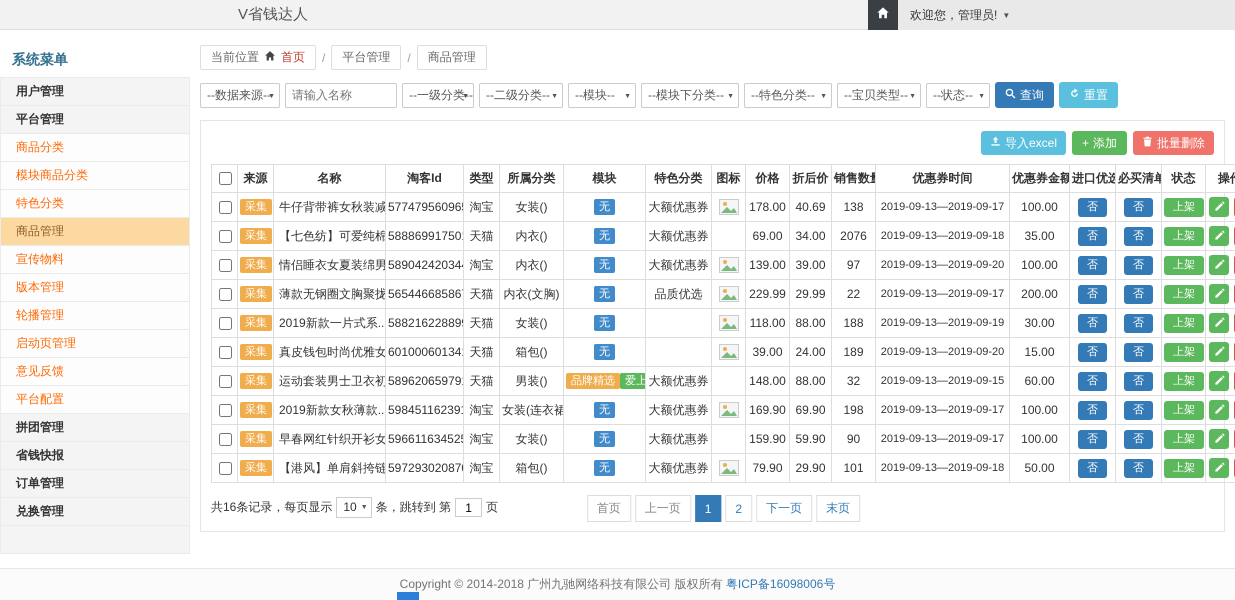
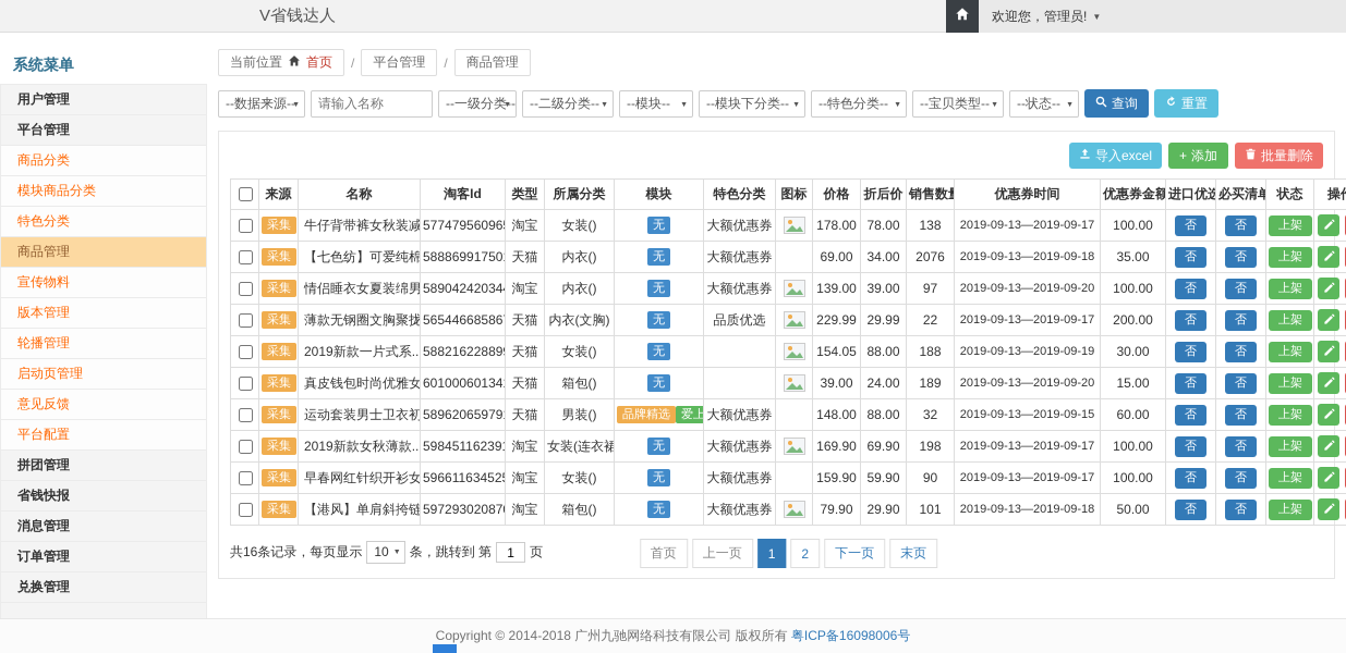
  V省钱达人
  欢迎您，管理员!
  ▼
  系统菜单
  用户管理
  平台管理
  商品分类
  模块商品分类
  特色分类
  商品管理
  宣传物料
  版本管理
  轮播管理
  启动页管理
  意见反馈
  平台配置
  拼团管理
  省钱快报
+ 消息管理
  订单管理
  兑换管理
  当前位置
  首页
  /
  平台管理
  /
  商品管理
  --数据来源--
  请输入名称
  --一级分类--
  --二级分类--
  --模块--
  --模块下分类--
  --特色分类--
  --宝贝类型--
  --状态--
  查询
  重置
  导入excel
  +
  添加
  批量删除
  	来源	名称	淘客Id	类型	所属分类	模块	特色分类	图标	价格	折后价	销售数	优惠券时间	优惠券金额	进口优选	必买清单	状态	操
- 	采集	牛仔背带裤女秋装减	57747956096	淘宝	女装()	无	大额优惠券		178.00	40.69	138	2019-09-13—2019-09-17	100.00	否	否	上架
+ 	采集	牛仔背带裤女秋装减	57747956096	淘宝	女装()	无	大额优惠券		178.00	78.00	138	2019-09-13—2019-09-17	100.00	否	否	上架
  	采集	【七色纺】可爱纯棉	58886991750	天猫	内衣()	无	大额优惠券		69.00	34.00	2076	2019-09-13—2019-09-18	35.00	否	否	上架
  	采集	情侣睡衣女夏装绵男	58904242034	淘宝	内衣()	无	大额优惠券		139.00	39.00	97	2019-09-13—2019-09-20	100.00	否	否	上架
  	采集	薄款无钢圈文胸聚拢	56544668586	天猫	内衣(文胸)	无	品质优选		229.99	29.99	22	2019-09-13—2019-09-17	200.00	否	否	上架
- 	采集	2019新款一片式系..	58821622889	天猫	女装()	无			118.00	88.00	188	2019-09-13—2019-09-19	30.00	否	否	上架
+ 	采集	2019新款一片式系..	58821622889	天猫	女装()	无			154.05	88.00	188	2019-09-13—2019-09-19	30.00	否	否	上架
  	采集	真皮钱包时尚优雅女	60100060134	天猫	箱包()	无			39.00	24.00	189	2019-09-13—2019-09-20	15.00	否	否	上架
  	采集	运动套装男士卫衣初	58962065979	天猫	男装()	品牌精选 爱上	大额优惠券		148.00	88.00	32	2019-09-13—2019-09-15	60.00	否	否	上架
  	采集	2019新款女秋薄款..	59845116239	淘宝	女装(连衣裙	无	大额优惠券		169.90	69.90	198	2019-09-13—2019-09-17	100.00	否	否	上架
  	采集	早春网红针织开衫女	59661163452	淘宝	女装()	无	大额优惠券		159.90	59.90	90	2019-09-13—2019-09-17	100.00	否	否	上架
  	采集	【港风】单肩斜挎链	59729302087	淘宝	箱包()	无	大额优惠券		79.90	29.90	101	2019-09-13—2019-09-18	50.00	否	否	上架
  共16条记录，每页显示
  10
  条，跳转到 第
  1
  页
  首页
  上一页
  1
  2
  下一页
  末页
  Copyright © 2014-2018 广州九驰网络科技有限公司 版权所有 粤ICP备16098006号
